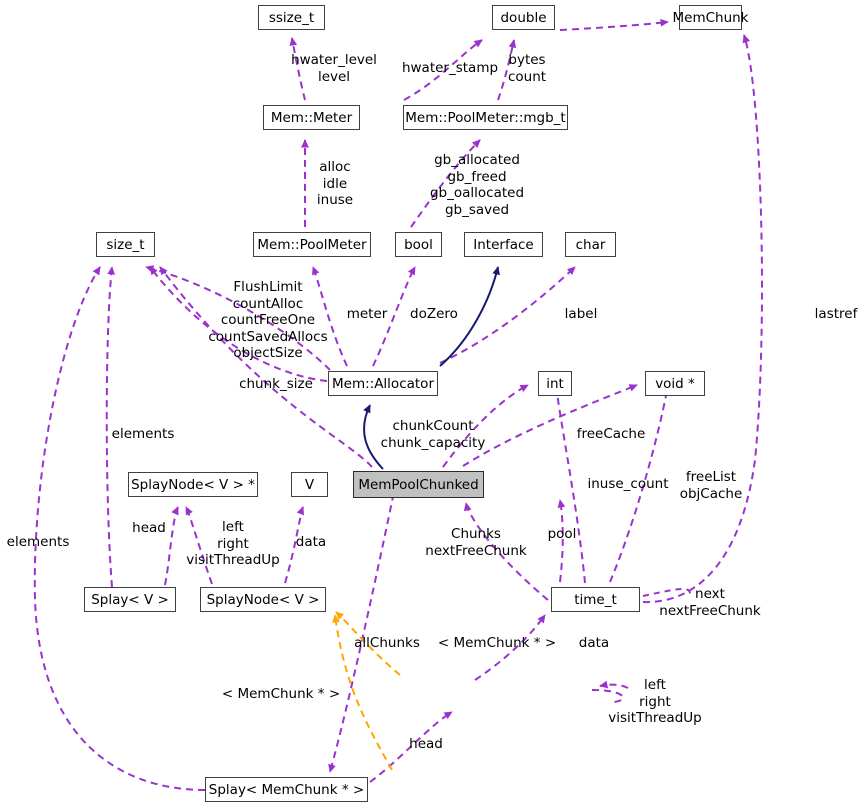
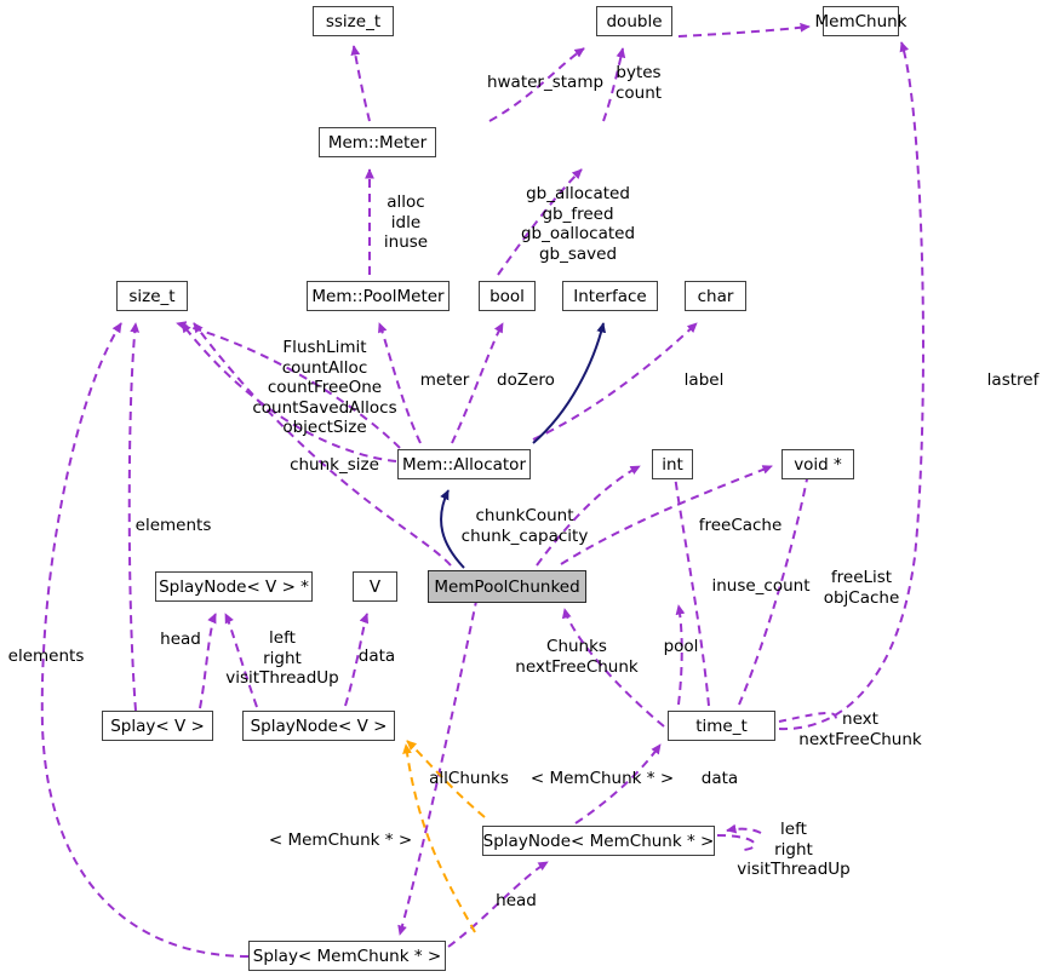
  ssize_t
  double
  MemChunk
  Mem::Meter
- Mem::PoolMeter::mgb_t
  size_t
  Mem::PoolMeter
  bool
  Interface
  char
  Mem::Allocator
  int
  void *
  SplayNode< V > *
  V
  MemPoolChunked
  Splay< V >
  SplayNode< V >
  time_t
+ SplayNode< MemChunk * >
  Splay< MemChunk * >
- hwater_level
- level
  hwater_stamp
  bytes
  count
  alloc
  idle
  inuse
  gb_allocated
  gb_freed
  gb_oallocated
  gb_saved
  FlushLimit
  countAlloc
  countFreeOne
  countSavedAllocs
  objectSize
  meter
  doZero
  label
  chunk_size
  elements
  chunkCount
  chunk_capacity
  freeCache
  lastref
  elements
  head
  left
  right
  visitThreadUp
  data
  Chunks
  nextFreeChunk
  pool
  inuse_count
  freeList
  objCache
  next
  nextFreeChunk
  allChunks
  < MemChunk * >
  data
  left
  right
  visitThreadUp
  < MemChunk * >
  head
